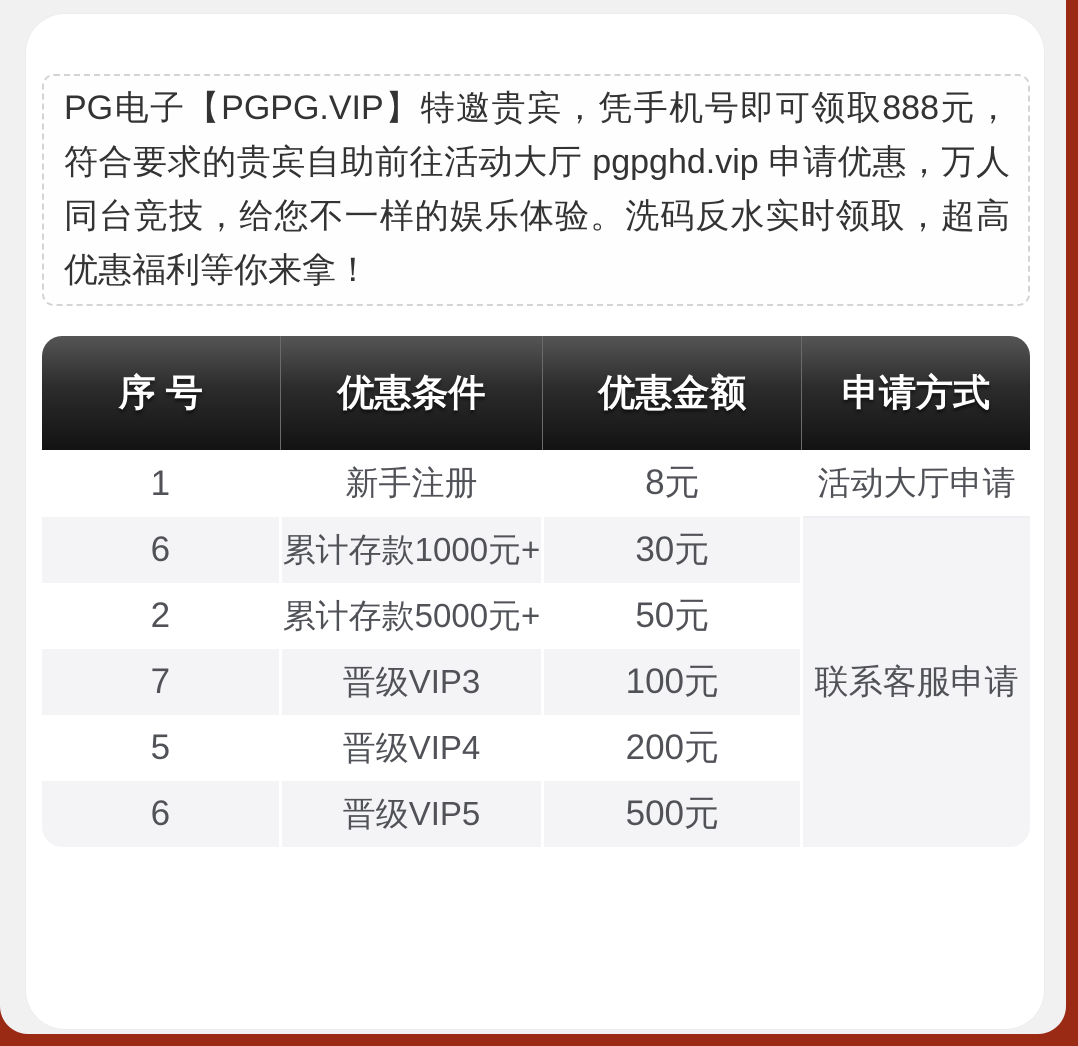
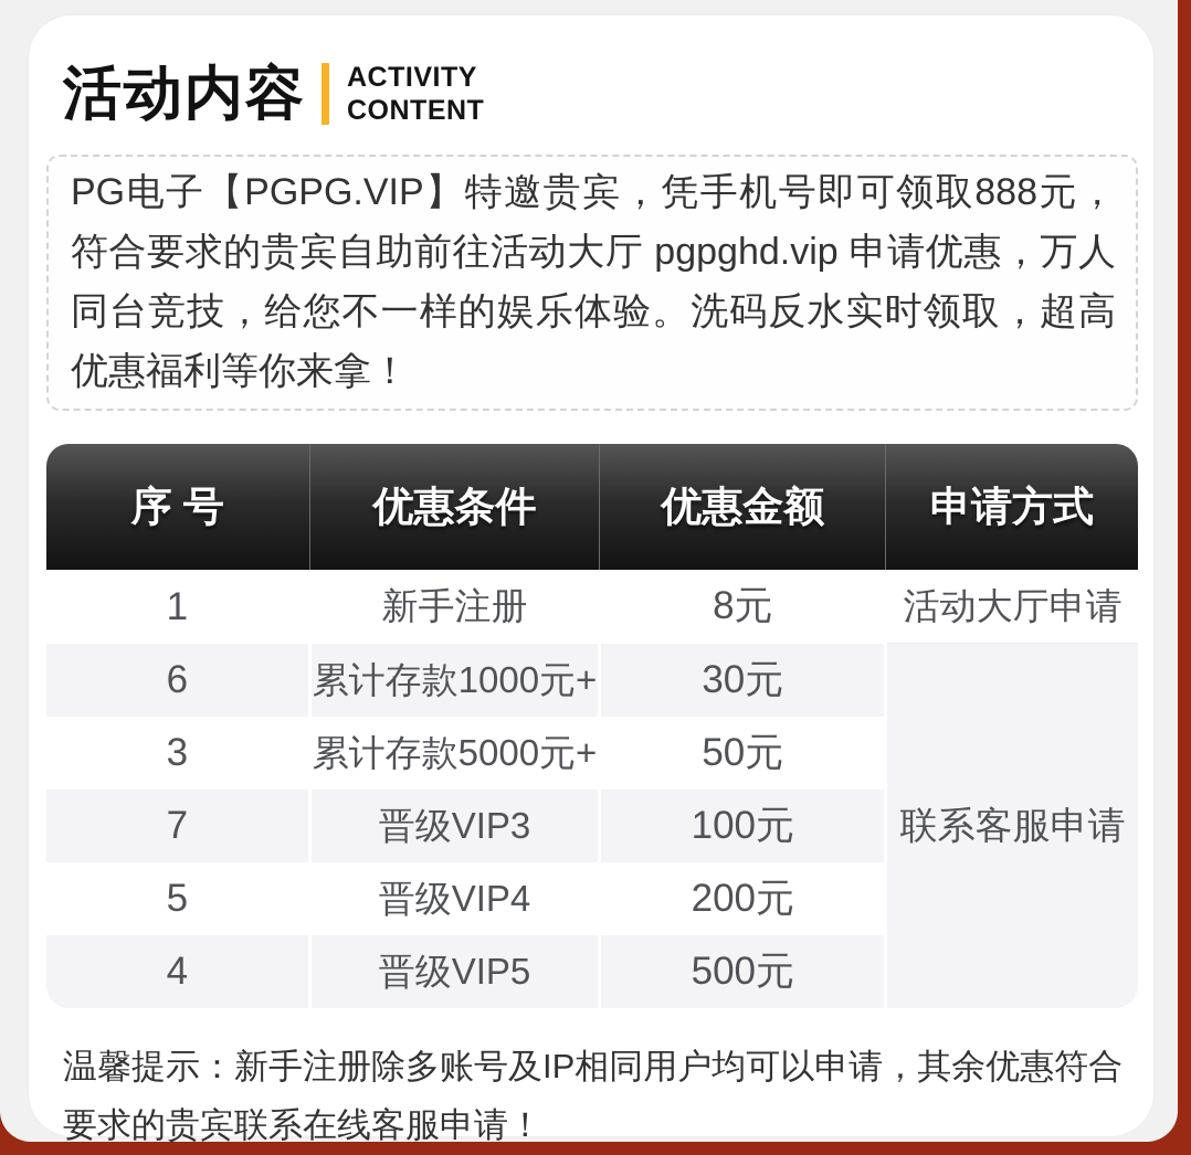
+ 活动内容
+ ACTIVITY
+ CONTENT
  PG电子【PGPG.VIP】特邀贵宾，凭手机号即可领取888元，符合要求的贵宾自助前往活动大厅 pgpghd.vip 申请优惠，万人同台竞技，给您不一样的娱乐体验。洗码反水实时领取，超高优惠福利等你来拿！
  序 号	优惠条件	优惠金额	申请方式
  1	新手注册	8元	活动大厅申请
  6	累计存款1000元+	30元	联系客服申请
- 2	累计存款5000元+	50元
+ 3	累计存款5000元+	50元
  7	晋级VIP3	100元
  5	晋级VIP4	200元
- 6	晋级VIP5	500元
+ 4	晋级VIP5	500元
+ 温馨提示：新手注册除多账号及IP相同用户均可以申请，其余优惠符合要求的贵宾联系在线客服申请！
